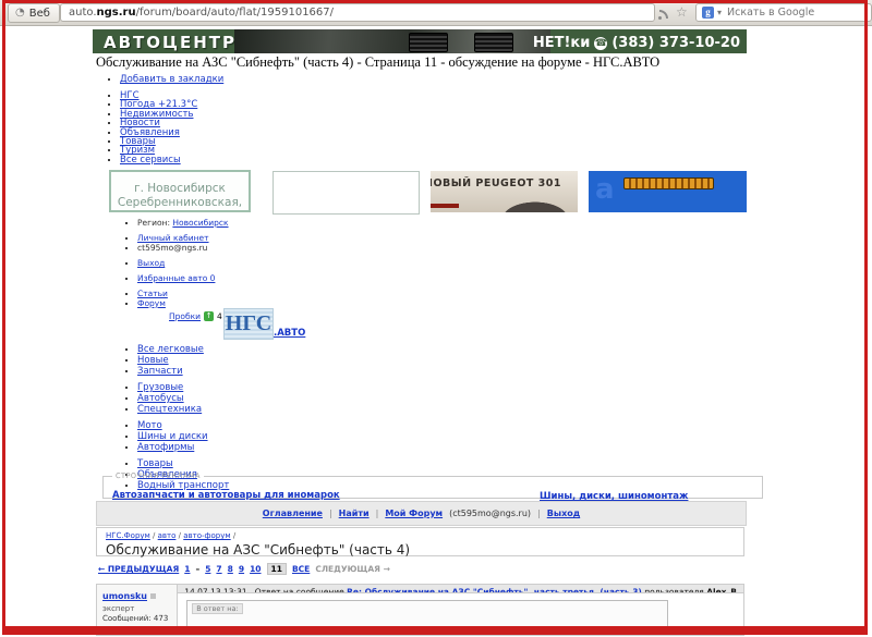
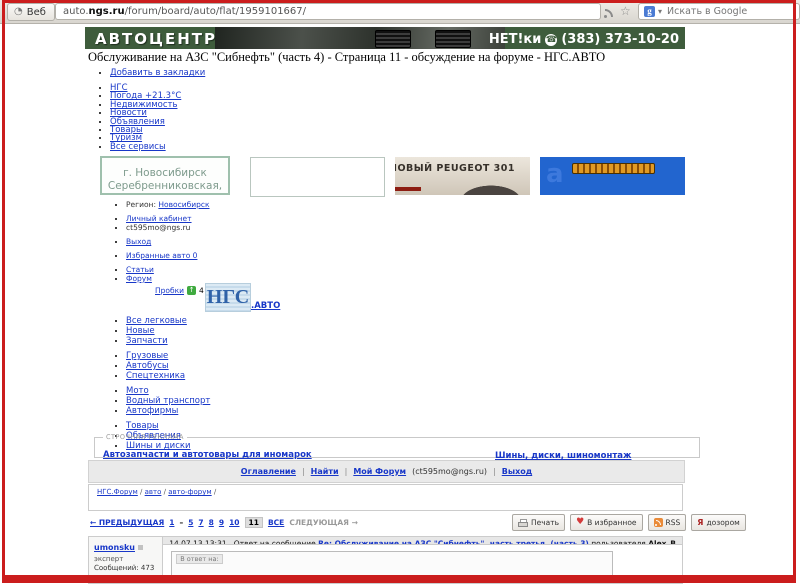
  ◔
  Веб
  auto.ngs.ru/forum/board/auto/flat/1959101667/
  ☆
  g
  ▾
  Искать в Google
  АВТОЦЕНТР
  НЕТ!ки
  ☎
  (383) 373-10-20
  Обслуживание на АЗС "Сибнефть" (часть 4) - Страница 11 - обсуждение на форуме - НГС.АВТО
  Добавить в закладки
  НГС
  Погода +21.3°C
  Недвижимость
  Новости
  Объявления
  Товары
  Туризм
  Все сервисы
  г. Новосибирск
  Серебренниковская,
  ОВЫЙ PEUGEOT 301
  a
  Регион: Новосибирск
  Личный кабинет
  ct595mo@ngs.ru
  Выход
  Избранные авто 0
  Статьи
  Форум
  Пробки
  ↑
  НГС
  .АВТО
  Все легковые
  Новые
  Запчасти
  Грузовые
  Автобусы
  Спецтехника
  Мото
- Шины и диски
+ Водный транспорт
  Автофирмы
  Товары
  Объявления
- Водный транспорт
+ Шины и диски
  СТРОЧНАЯ РЕКЛАМА
  Автозапчасти и автотовары для иномарок
  Шины, диски, шиномонтаж
  Оглавление
  |
  Найти
  |
  Мой Форум
  (ct595mo@ngs.ru)
  |
  Выход
  НГС.Форум / авто / авто-форум /
- Обслуживание на АЗС "Сибнефть" (часть 4)
  ← ПРЕДЫДУЩАЯ
  1
  –
  5
  7
  8
  9
  10
  11
  ВСЕ
  СЛЕДУЮЩАЯ →
+ Печать
+ ♥
+ В избранное
+ RSS
+ Я
+ дозором
  umonsku
  эксперт
  Сообщений: 473
  14.07.13 13:31 Ответ на сообщение Re: Обслуживание на АЗС "Сибнефть", часть третья. (часть 3) пользователя Alex_B
  В ответ на:
